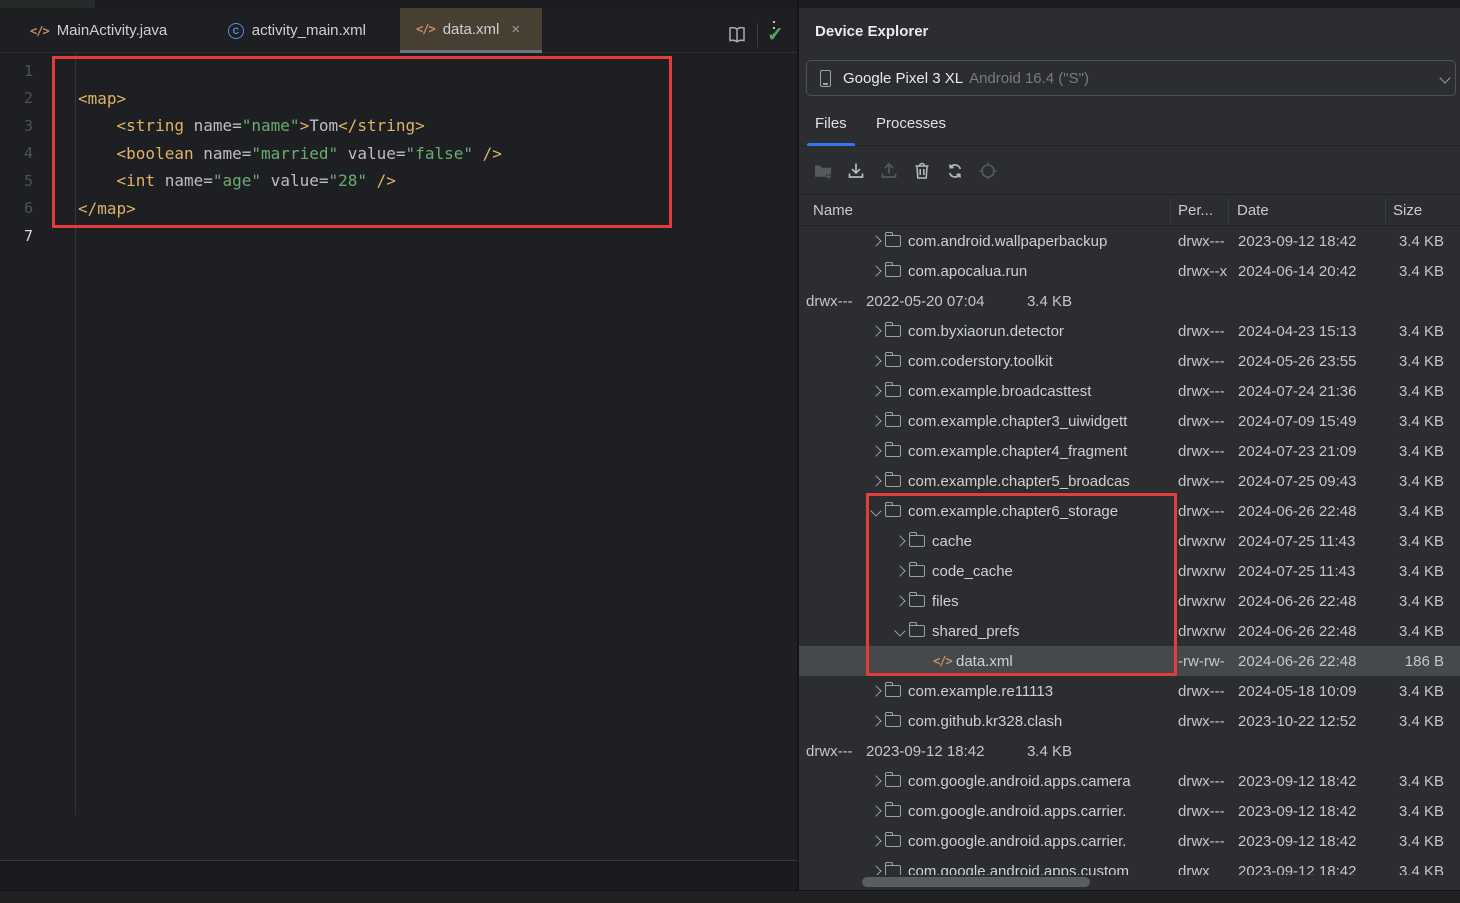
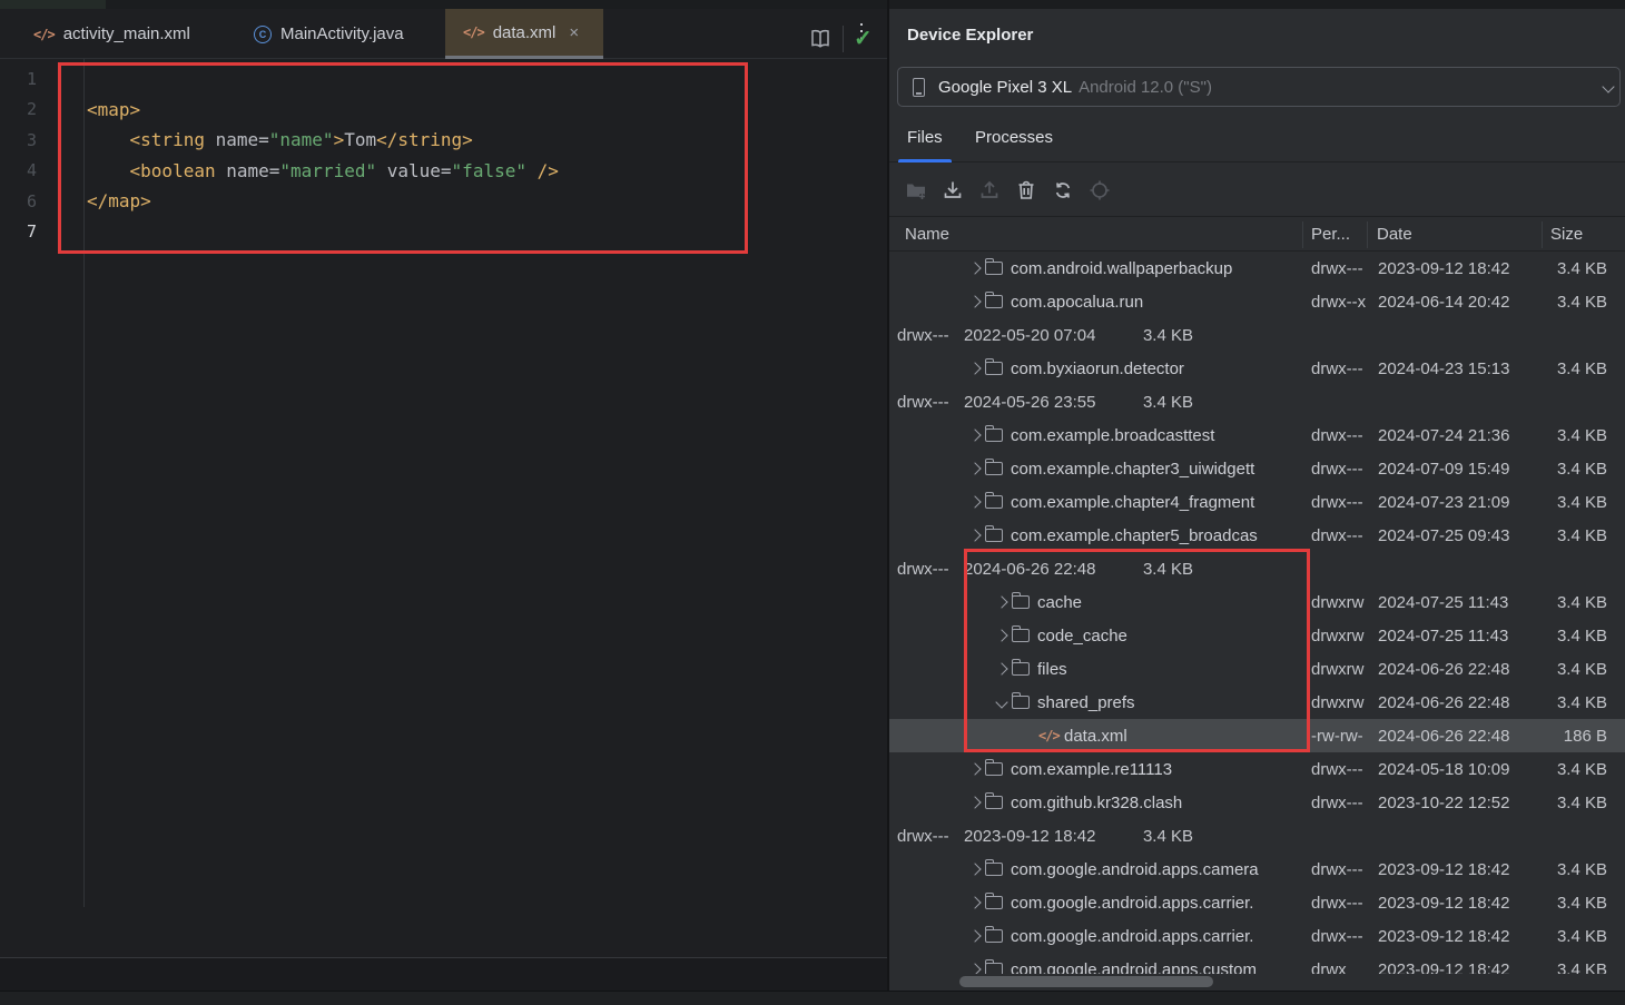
  </>
- MainActivity.java
+ activity_main.xml
  C
- activity_main.xml
+ MainActivity.java
  </>
  data.xml
  ×
  ⋮
  1
  2
  <map>
  3
  <string name="name">Tom</string>
  4
  <boolean name="married" value="false" />
- 5
- <int name="age" value="28" />
  6
  </map>
  7
  ✓
  Device Explorer
  Google Pixel 3 XL
- Android 16.4 ("S")
+ Android 12.0 ("S")
  Files
  Processes
  Name
  Per...
  Date
  Size
  com.android.wallpaperbackup
  drwx---
  2023-09-12 18:42
  3.4 KB
  com.apocalua.run
  drwx--x
  2024-06-14 20:42
  3.4 KB
  drwx---
  2022-05-20 07:04
  3.4 KB
  com.byxiaorun.detector
  drwx---
  2024-04-23 15:13
  3.4 KB
- com.coderstory.toolkit
  drwx---
  2024-05-26 23:55
  3.4 KB
  com.example.broadcasttest
  drwx---
  2024-07-24 21:36
  3.4 KB
  com.example.chapter3_uiwidgett
  drwx---
  2024-07-09 15:49
  3.4 KB
  com.example.chapter4_fragment
  drwx---
  2024-07-23 21:09
  3.4 KB
  com.example.chapter5_broadcas
  drwx---
  2024-07-25 09:43
  3.4 KB
- com.example.chapter6_storage
  drwx---
  2024-06-26 22:48
  3.4 KB
  cache
  drwxrw
  2024-07-25 11:43
  3.4 KB
  code_cache
  drwxrw
  2024-07-25 11:43
  3.4 KB
  files
  drwxrw
  2024-06-26 22:48
  3.4 KB
  shared_prefs
  drwxrw
  2024-06-26 22:48
  3.4 KB
  </>
  data.xml
  -rw-rw-
  2024-06-26 22:48
  186 B
  com.example.re11113
  drwx---
  2024-05-18 10:09
  3.4 KB
  com.github.kr328.clash
  drwx---
  2023-10-22 12:52
  3.4 KB
  drwx---
  2023-09-12 18:42
  3.4 KB
  com.google.android.apps.camera
  drwx---
  2023-09-12 18:42
  3.4 KB
  com.google.android.apps.carrier.
  drwx---
  2023-09-12 18:42
  3.4 KB
  com.google.android.apps.carrier.
  drwx---
  2023-09-12 18:42
  3.4 KB
  com.google.android.apps.custom
  drwx
  2023-09-12 18:42
  3.4 KB
